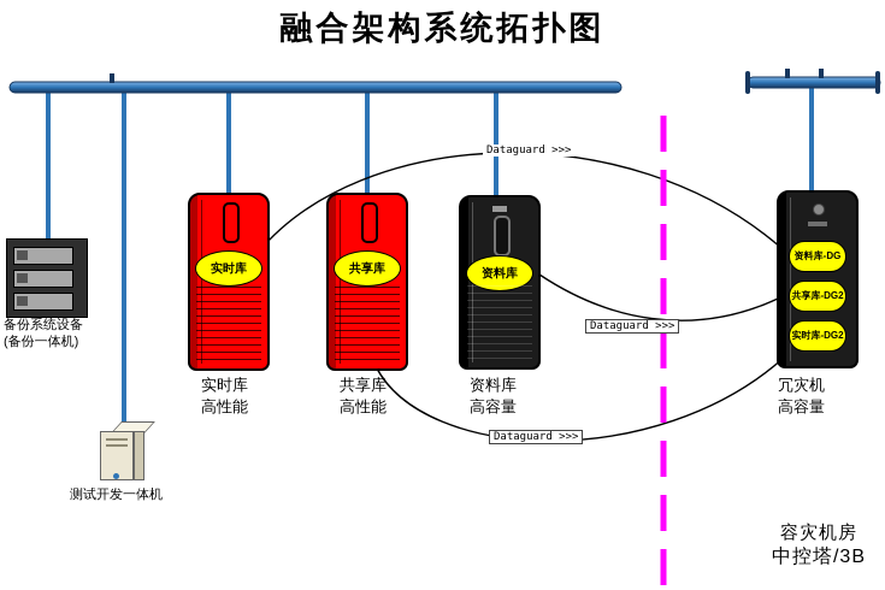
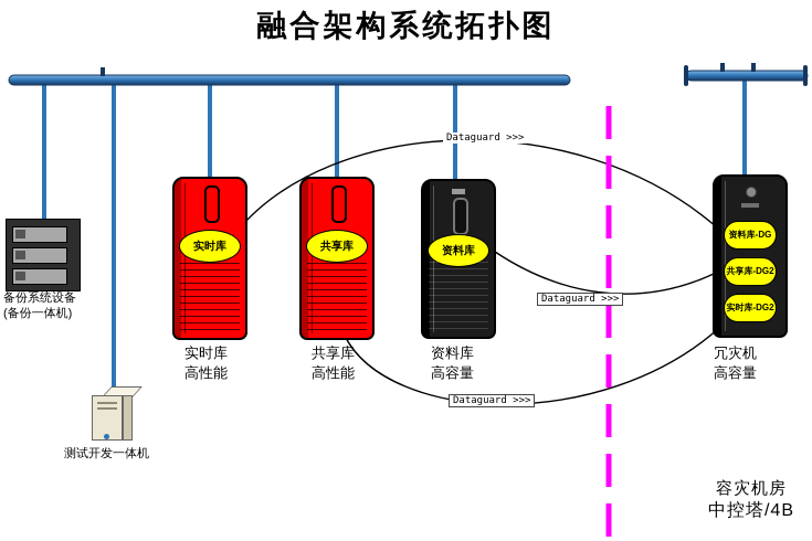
  融合架构系统拓扑图
  备份系统设备
  (备份一体机)
  测试开发一体机
  实时库
  实时库
  高性能
  共享库
  共享库
  高性能
  资料库
  资料库
  高容量
  资料库-DG
  共享库-DG2
  实时库-DG2
  冗灾机
  高容量
  Dataguard >>>
  Dataguard >>>
  Dataguard >>>
  容灾机房
- 中控塔/3B
+ 中控塔/4B
